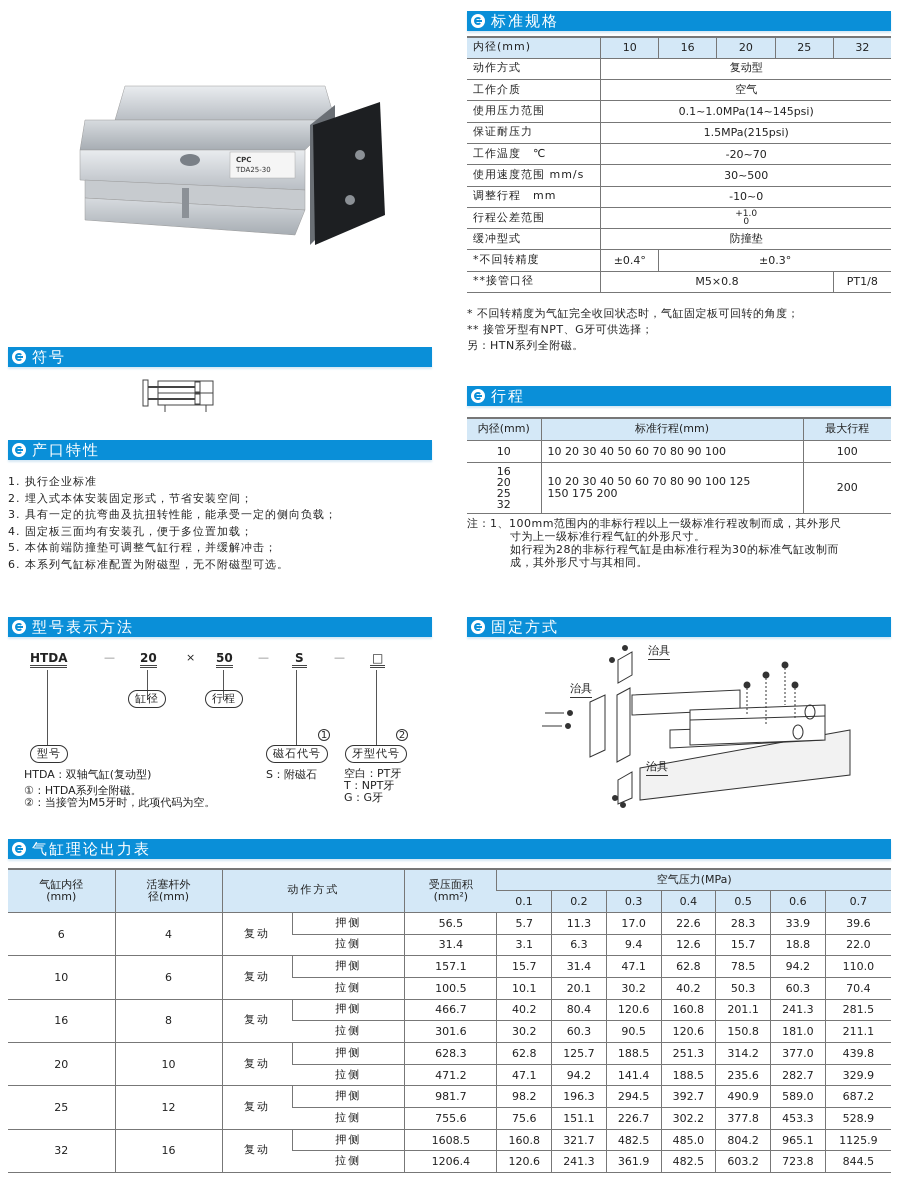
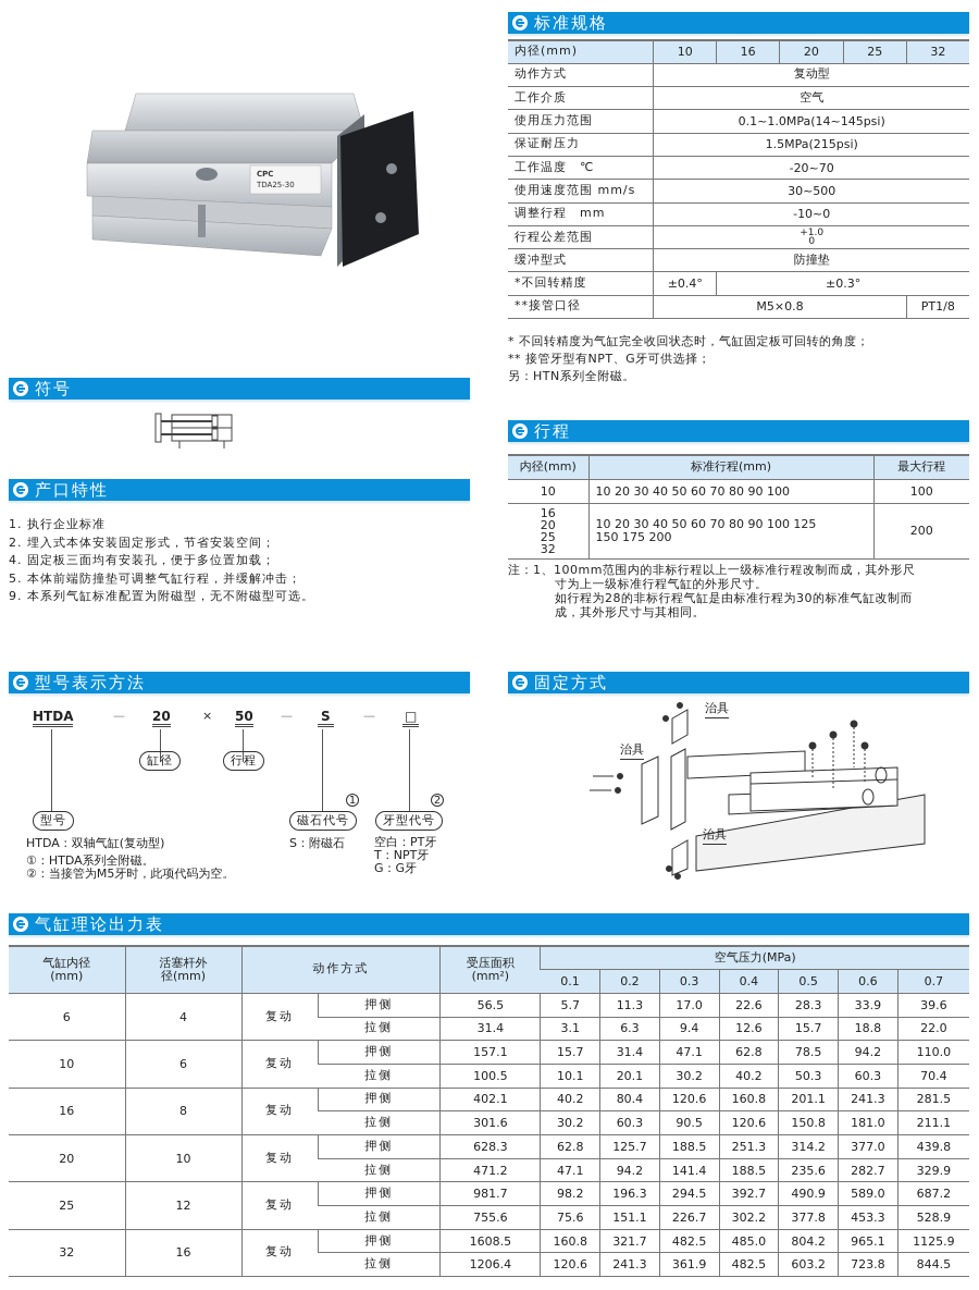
  CPC
  TDA25-30
  标准规格
  内径(mm)	10	16	20	25	32
  动作方式	复动型
  工作介质	空气
  使用压力范围	0.1~1.0MPa(14~145psi)
  保证耐压力	1.5MPa(215psi)
  工作温度 ℃	-20~70
  使用速度范围 mm/s	30~500
  调整行程 mm	-10~0
  行程公差范围	+1.00
  缓冲型式	防撞垫
  *不回转精度	±0.4°	±0.3°
  **接管口径	M5×0.8	PT1/8
  * 不回转精度为气缸完全收回状态时，气缸固定板可回转的角度；
  ** 接管牙型有NPT、G牙可供选择；
  另：HTN系列全附磁。
  符号
  产口特性
  1. 执行企业标准
  2. 埋入式本体安装固定形式，节省安装空间；
- 3. 具有一定的抗弯曲及抗扭转性能，能承受一定的侧向负载；
  4. 固定板三面均有安装孔，便于多位置加载；
  5. 本体前端防撞垫可调整气缸行程，并缓解冲击；
- 6. 本系列气缸标准配置为附磁型，无不附磁型可选。
+ 9. 本系列气缸标准配置为附磁型，无不附磁型可选。
  行程
  内径(mm)	标准行程(mm)	最大行程
  10	10 20 30 40 50 60 70 80 90 100	100
  16 20 25 32	10 20 30 40 50 60 70 80 90 100 125 150 175 200	200
  注：1、100mm范围内的非标行程以上一级标准行程改制而成，其外形尺
  寸为上一级标准行程气缸的外形尺寸。
  如行程为28的非标行程气缸是由标准行程为30的标准气缸改制而
  成，其外形尺寸与其相同。
  型号表示方法
  HTDA
  —
  20
  ×
  50
  —
  S
  —
  □
  缸径
  行程
  型号
  1
  磁石代号
  2
  牙型代号
  HTDA：双轴气缸(复动型)
  S：附磁石
  空白：PT牙
  T：NPT牙
  G：G牙
  ①：HTDA系列全附磁。
  ②：当接管为M5牙时，此项代码为空。
  固定方式
  治具
  治具
  治具
  气缸理论出力表
  气缸内径 (mm)	活塞杆外 径(mm)	动作方式	受压面积 (mm²)	空气压力(MPa)
  0.1	0.2	0.3	0.4	0.5	0.6	0.7
  6	4	复动	押侧	56.5	5.7	11.3	17.0	22.6	28.3	33.9	39.6
  拉侧	31.4	3.1	6.3	9.4	12.6	15.7	18.8	22.0
  10	6	复动	押侧	157.1	15.7	31.4	47.1	62.8	78.5	94.2	110.0
  拉侧	100.5	10.1	20.1	30.2	40.2	50.3	60.3	70.4
- 16	8	复动	押侧	466.7	40.2	80.4	120.6	160.8	201.1	241.3	281.5
+ 16	8	复动	押侧	402.1	40.2	80.4	120.6	160.8	201.1	241.3	281.5
  拉侧	301.6	30.2	60.3	90.5	120.6	150.8	181.0	211.1
  20	10	复动	押侧	628.3	62.8	125.7	188.5	251.3	314.2	377.0	439.8
  拉侧	471.2	47.1	94.2	141.4	188.5	235.6	282.7	329.9
  25	12	复动	押侧	981.7	98.2	196.3	294.5	392.7	490.9	589.0	687.2
  拉侧	755.6	75.6	151.1	226.7	302.2	377.8	453.3	528.9
  32	16	复动	押侧	1608.5	160.8	321.7	482.5	485.0	804.2	965.1	1125.9
  拉侧	1206.4	120.6	241.3	361.9	482.5	603.2	723.8	844.5
